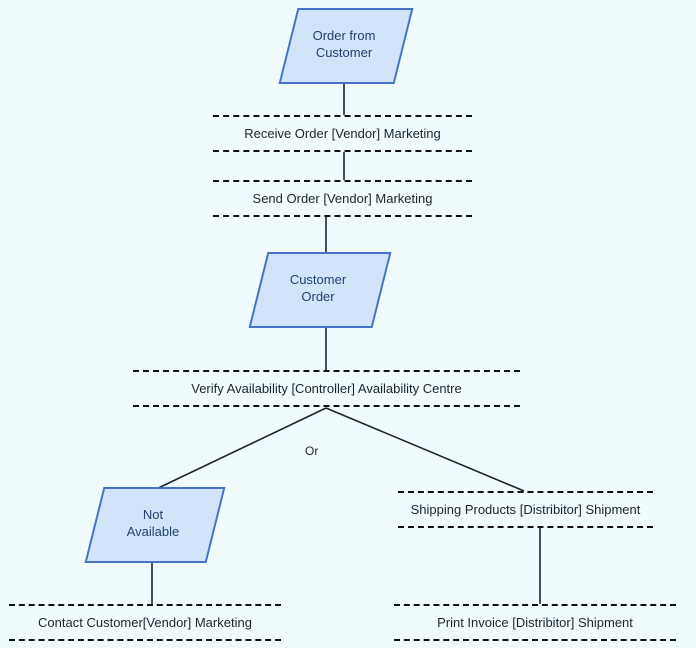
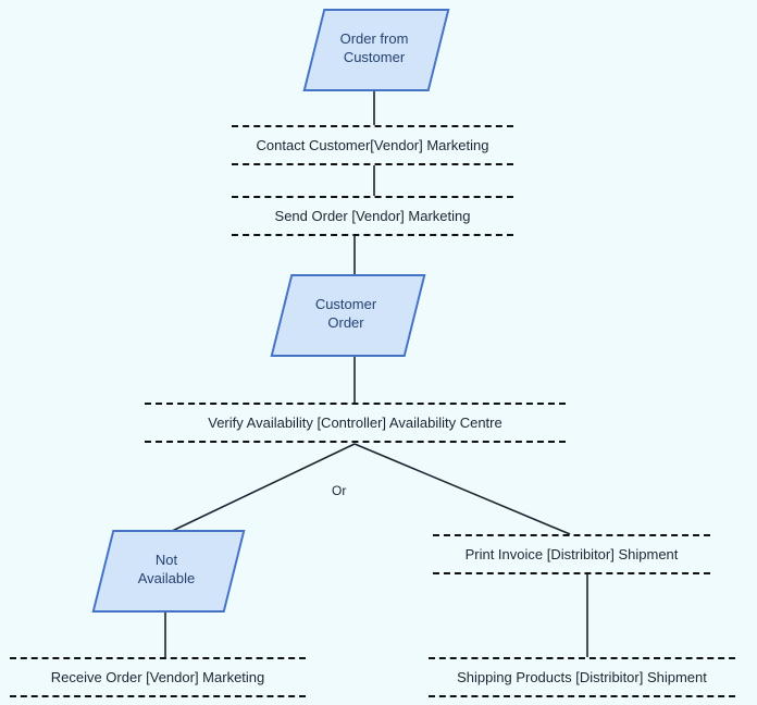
  Order from
  Customer
  Customer
  Order
  Not
  Available
- Receive Order [Vendor] Marketing
+ Contact Customer[Vendor] Marketing
  Send Order [Vendor] Marketing
  Verify Availability [Controller] Availability Centre
- Shipping Products [Distribitor] Shipment
+ Print Invoice [Distribitor] Shipment
- Contact Customer[Vendor] Marketing
+ Receive Order [Vendor] Marketing
- Print Invoice [Distribitor] Shipment
+ Shipping Products [Distribitor] Shipment
  Or
